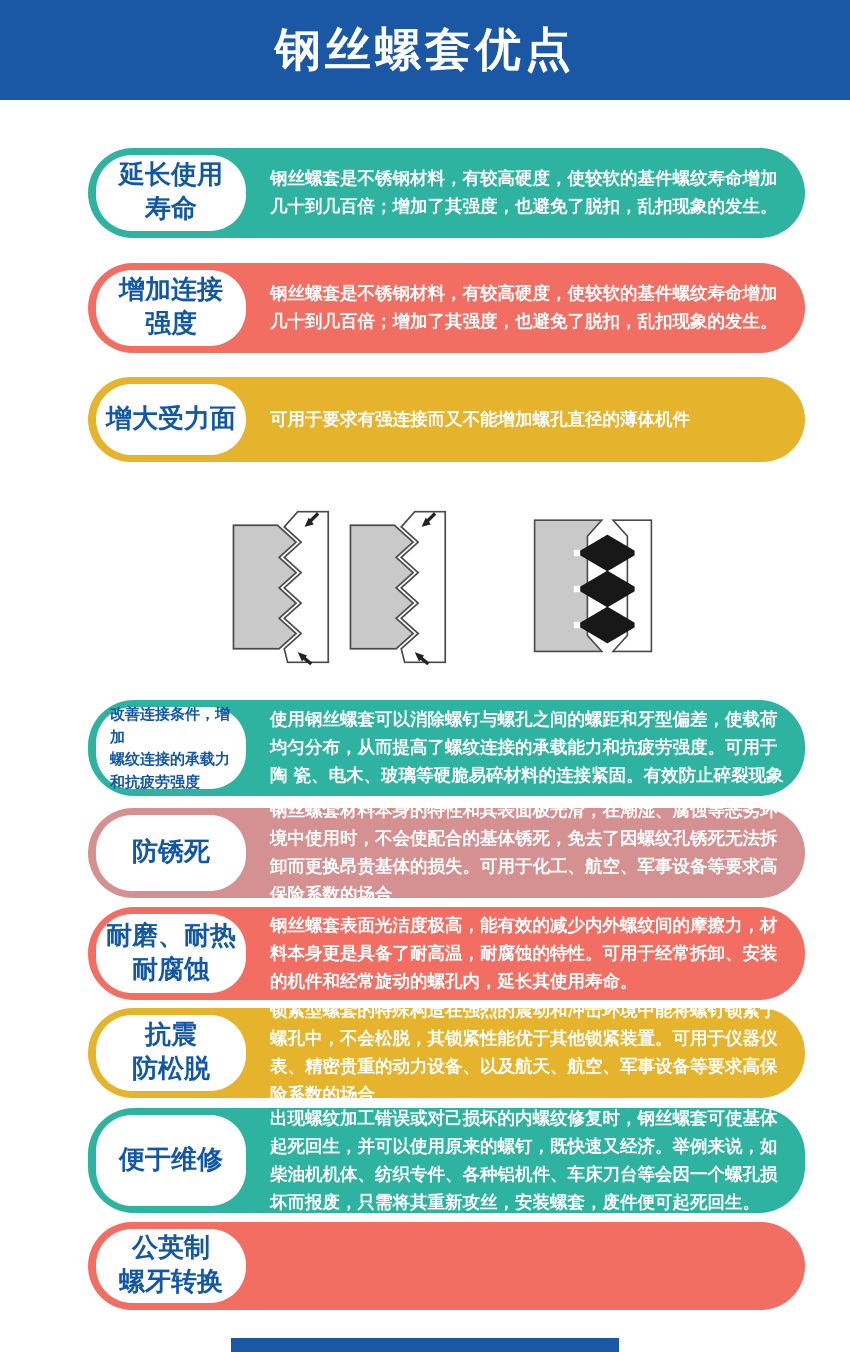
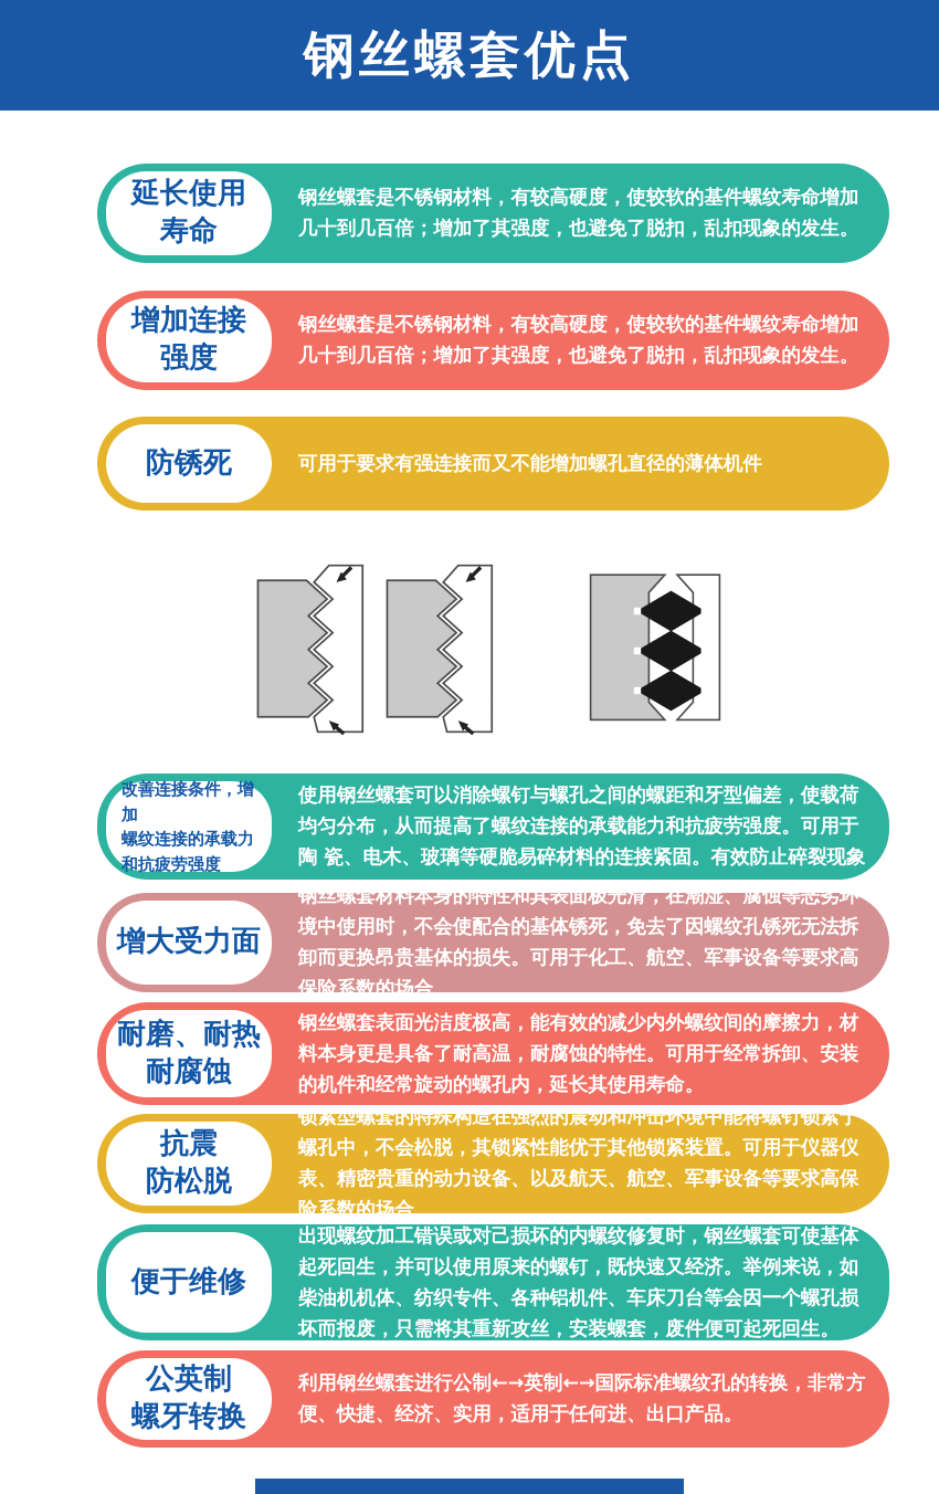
  钢丝螺套优点
  延长使用
  寿命
  钢丝螺套是不锈钢材料，有较高硬度，使较软的基件螺纹寿命增加几十到几百倍；增加了其强度，也避免了脱扣，乱扣现象的发生。
  增加连接
  强度
  钢丝螺套是不锈钢材料，有较高硬度，使较软的基件螺纹寿命增加几十到几百倍；增加了其强度，也避免了脱扣，乱扣现象的发生。
- 增大受力面
+ 防锈死
  可用于要求有强连接而又不能增加螺孔直径的薄体机件
  改善连接条件，增加
  螺纹连接的承载力
  和抗疲劳强度
  使用钢丝螺套可以消除螺钉与螺孔之间的螺距和牙型偏差，使载荷均匀分布，从而提高了螺纹连接的承载能力和抗疲劳强度。可用于陶 瓷、电木、玻璃等硬脆易碎材料的连接紧固。有效防止碎裂现象
- 防锈死
+ 增大受力面
  钢丝螺套材料本身的特性和其表面极光滑，在潮湿、腐蚀等恶劣环境中使用时，不会使配合的基体锈死，免去了因螺纹孔锈死无法拆卸而更换昂贵基体的损失。可用于化工、航空、军事设备等要求高保险系数的场合
  耐磨、耐热
  耐腐蚀
  钢丝螺套表面光洁度极高，能有效的减少内外螺纹间的摩擦力，材料本身更是具备了耐高温，耐腐蚀的特性。可用于经常拆卸、安装的机件和经常旋动的螺孔内，延长其使用寿命。
  抗震
  防松脱
  锁紧型螺套的特殊构造在强烈的震动和冲击环境中能将螺钉锁紧于螺孔中，不会松脱，其锁紧性能优于其他锁紧装置。可用于仪器仪表、精密贵重的动力设备、以及航天、航空、军事设备等要求高保险系数的场合
  便于维修
  出现螺纹加工错误或对己损坏的内螺纹修复时，钢丝螺套可使基体起死回生，并可以使用原来的螺钉，既快速又经济。举例来说，如柴油机机体、纺织专件、各种铝机件、车床刀台等会因一个螺孔损坏而报废，只需将其重新攻丝，安装螺套，废件便可起死回生。
  公英制
  螺牙转换
+ 利用钢丝螺套进行公制←→英制←→国际标准螺纹孔的转换，非常方便、快捷、经济、实用，适用于任何进、出口产品。
